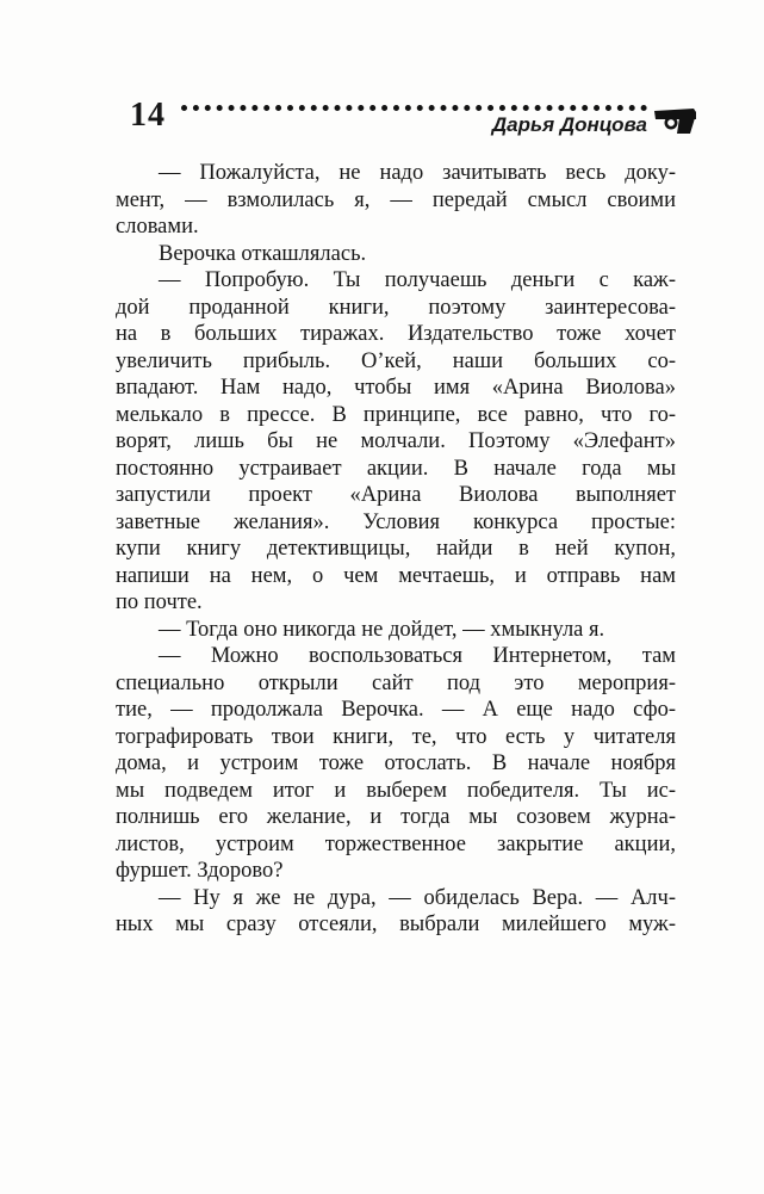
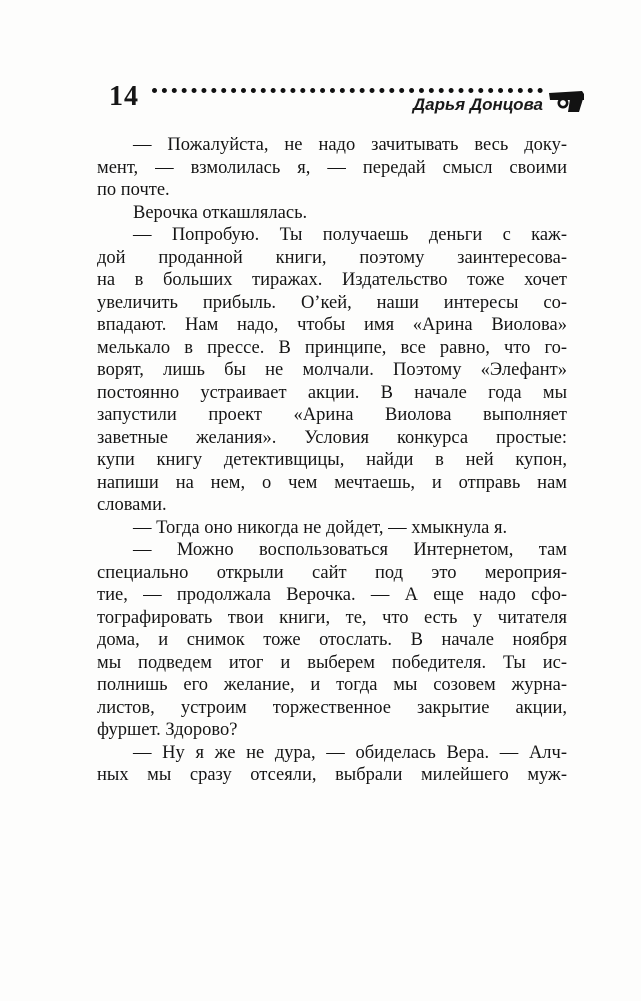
  14
  Дарья Донцова
  — Пожалуйста, не надо зачитывать весь доку-
  мент, — взмолилась я, — передай смысл своими
- словами.
+ по почте.
  Верочка откашлялась.
  — Попробую. Ты получаешь деньги с каж-
  дой проданной книги, поэтому заинтересова-
  на в больших тиражах. Издательство тоже хочет
- увеличить прибыль. О’кей, наши больших со-
+ увеличить прибыль. О’кей, наши интересы со-
  впадают. Нам надо, чтобы имя «Арина Виолова»
  мелькало в прессе. В принципе, все равно, что го-
  ворят, лишь бы не молчали. Поэтому «Элефант»
  постоянно устраивает акции. В начале года мы
  запустили проект «Арина Виолова выполняет
  заветные желания». Условия конкурса простые:
  купи книгу детективщицы, найди в ней купон,
  напиши на нем, о чем мечтаешь, и отправь нам
- по почте.
+ словами.
  — Тогда оно никогда не дойдет, — хмыкнула я.
  — Можно воспользоваться Интернетом, там
  специально открыли сайт под это мероприя-
  тие, — продолжала Верочка. — А еще надо сфо-
  тографировать твои книги, те, что есть у читателя
- дома, и устроим тоже отослать. В начале ноября
+ дома, и снимок тоже отослать. В начале ноября
  мы подведем итог и выберем победителя. Ты ис-
  полнишь его желание, и тогда мы созовем журна-
  листов, устроим торжественное закрытие акции,
  фуршет. Здорово?
  — Ну я же не дура, — обиделась Вера. — Алч-
  ных мы сразу отсеяли, выбрали милейшего муж-
